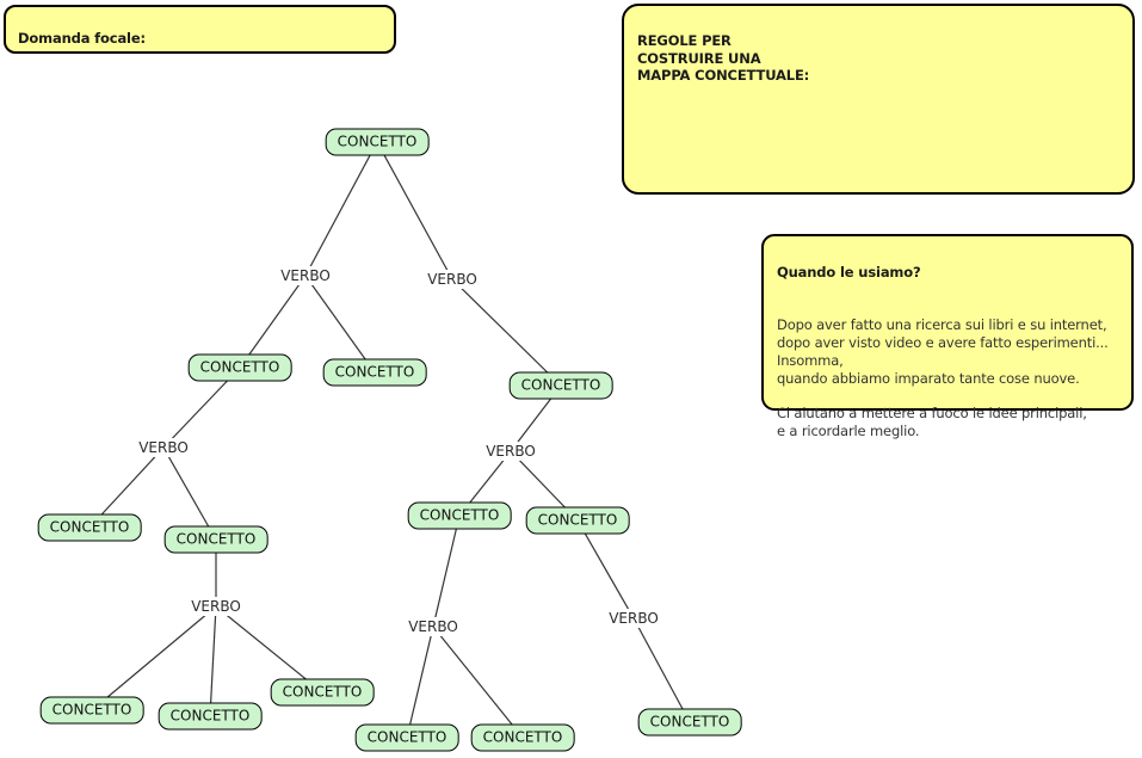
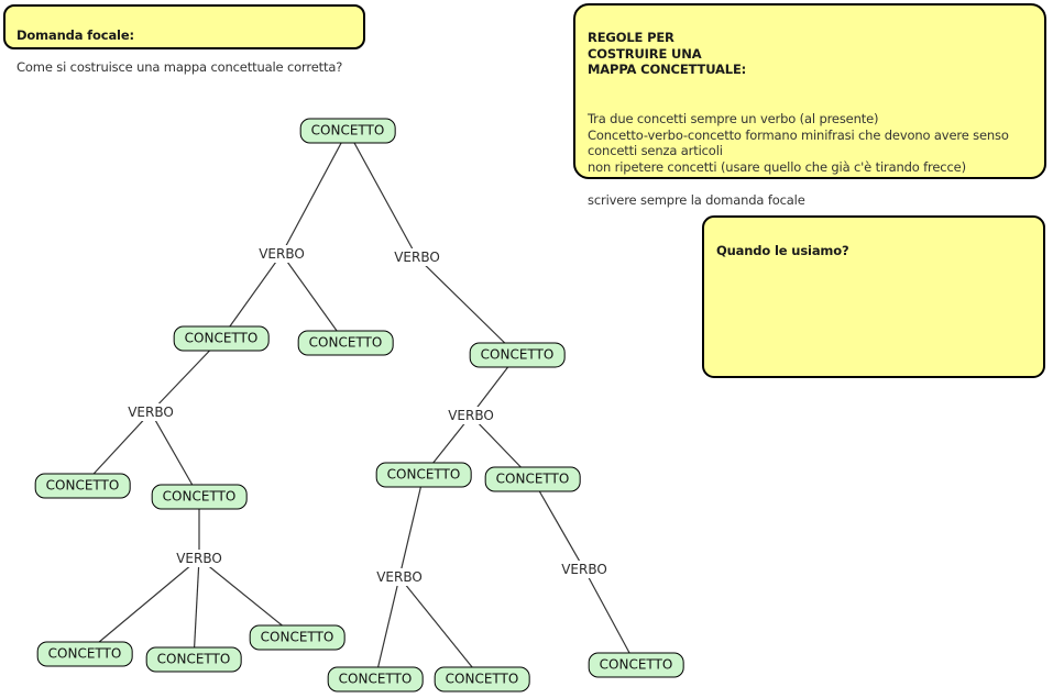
  Domanda focale:
+ Come si costruisce una mappa concettuale corretta?
  REGOLE PER
  COSTRUIRE UNA
  MAPPA CONCETTUALE:
+ Tra due concetti sempre un verbo (al presente)
+ Concetto-verbo-concetto formano minifrasi che devono avere senso
+ concetti senza articoli
+ non ripetere concetti (usare quello che già c'è tirando frecce)
+ scrivere sempre la domanda focale
  Quando le usiamo?
- Dopo aver fatto una ricerca sui libri e su internet,
- dopo aver visto video e avere fatto esperimenti...
- Insomma,
- quando abbiamo imparato tante cose nuove.
- Ci aiutano a mettere a fuoco le idee principali,
- e a ricordarle meglio.
  CONCETTO
  VERBO
  VERBO
  CONCETTO
  CONCETTO
  CONCETTO
  VERBO
  VERBO
  CONCETTO
  CONCETTO
  CONCETTO
  CONCETTO
  VERBO
  VERBO
  VERBO
  CONCETTO
  CONCETTO
  CONCETTO
  CONCETTO
  CONCETTO
  CONCETTO
